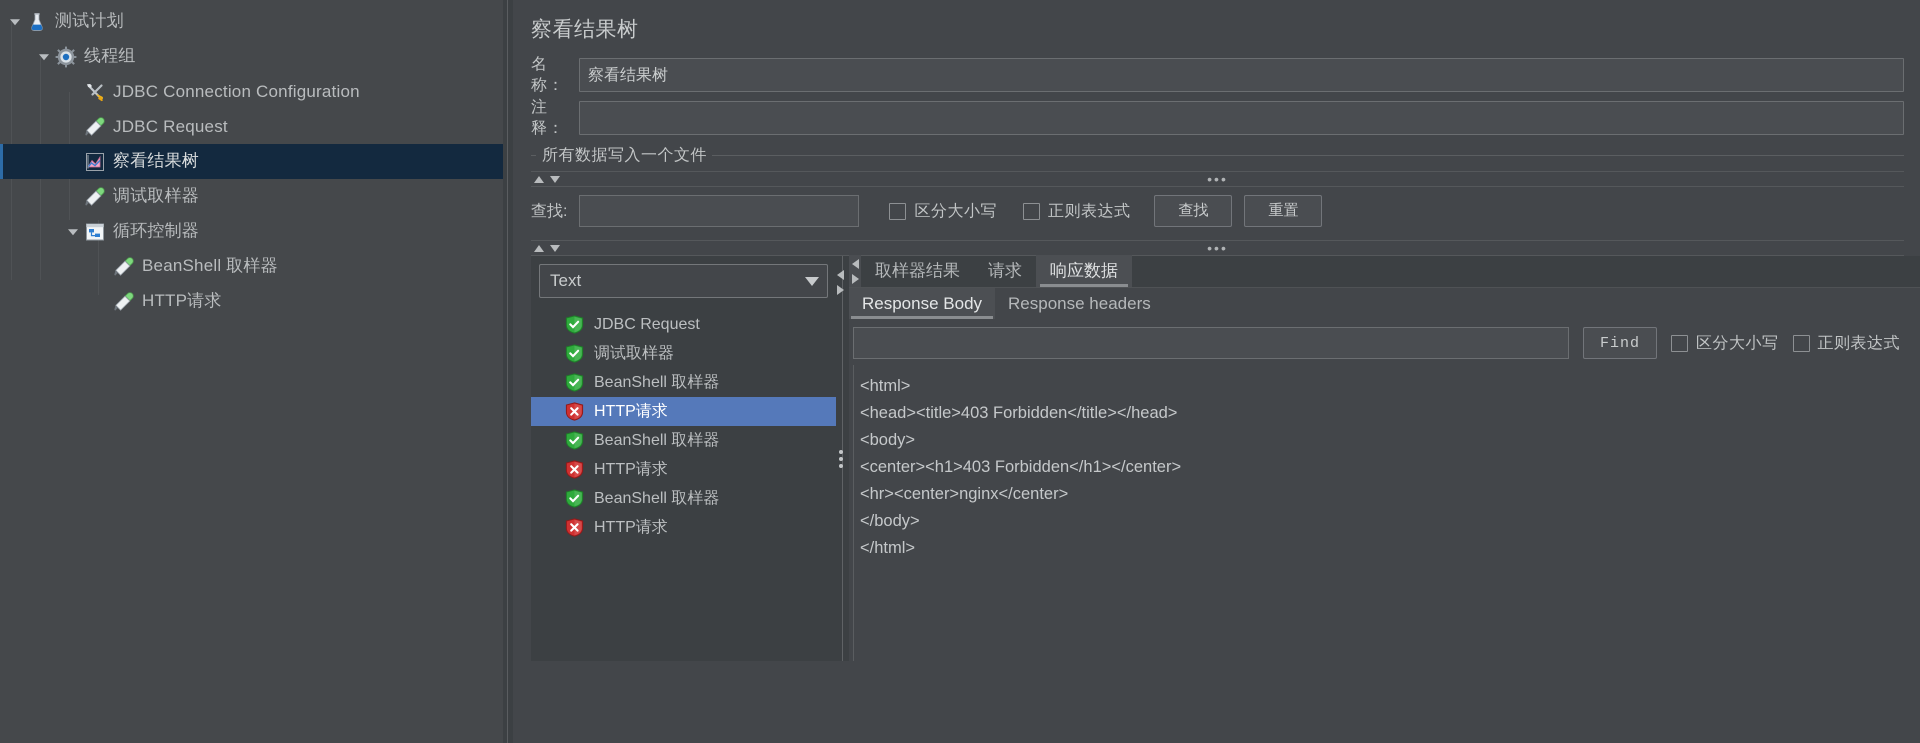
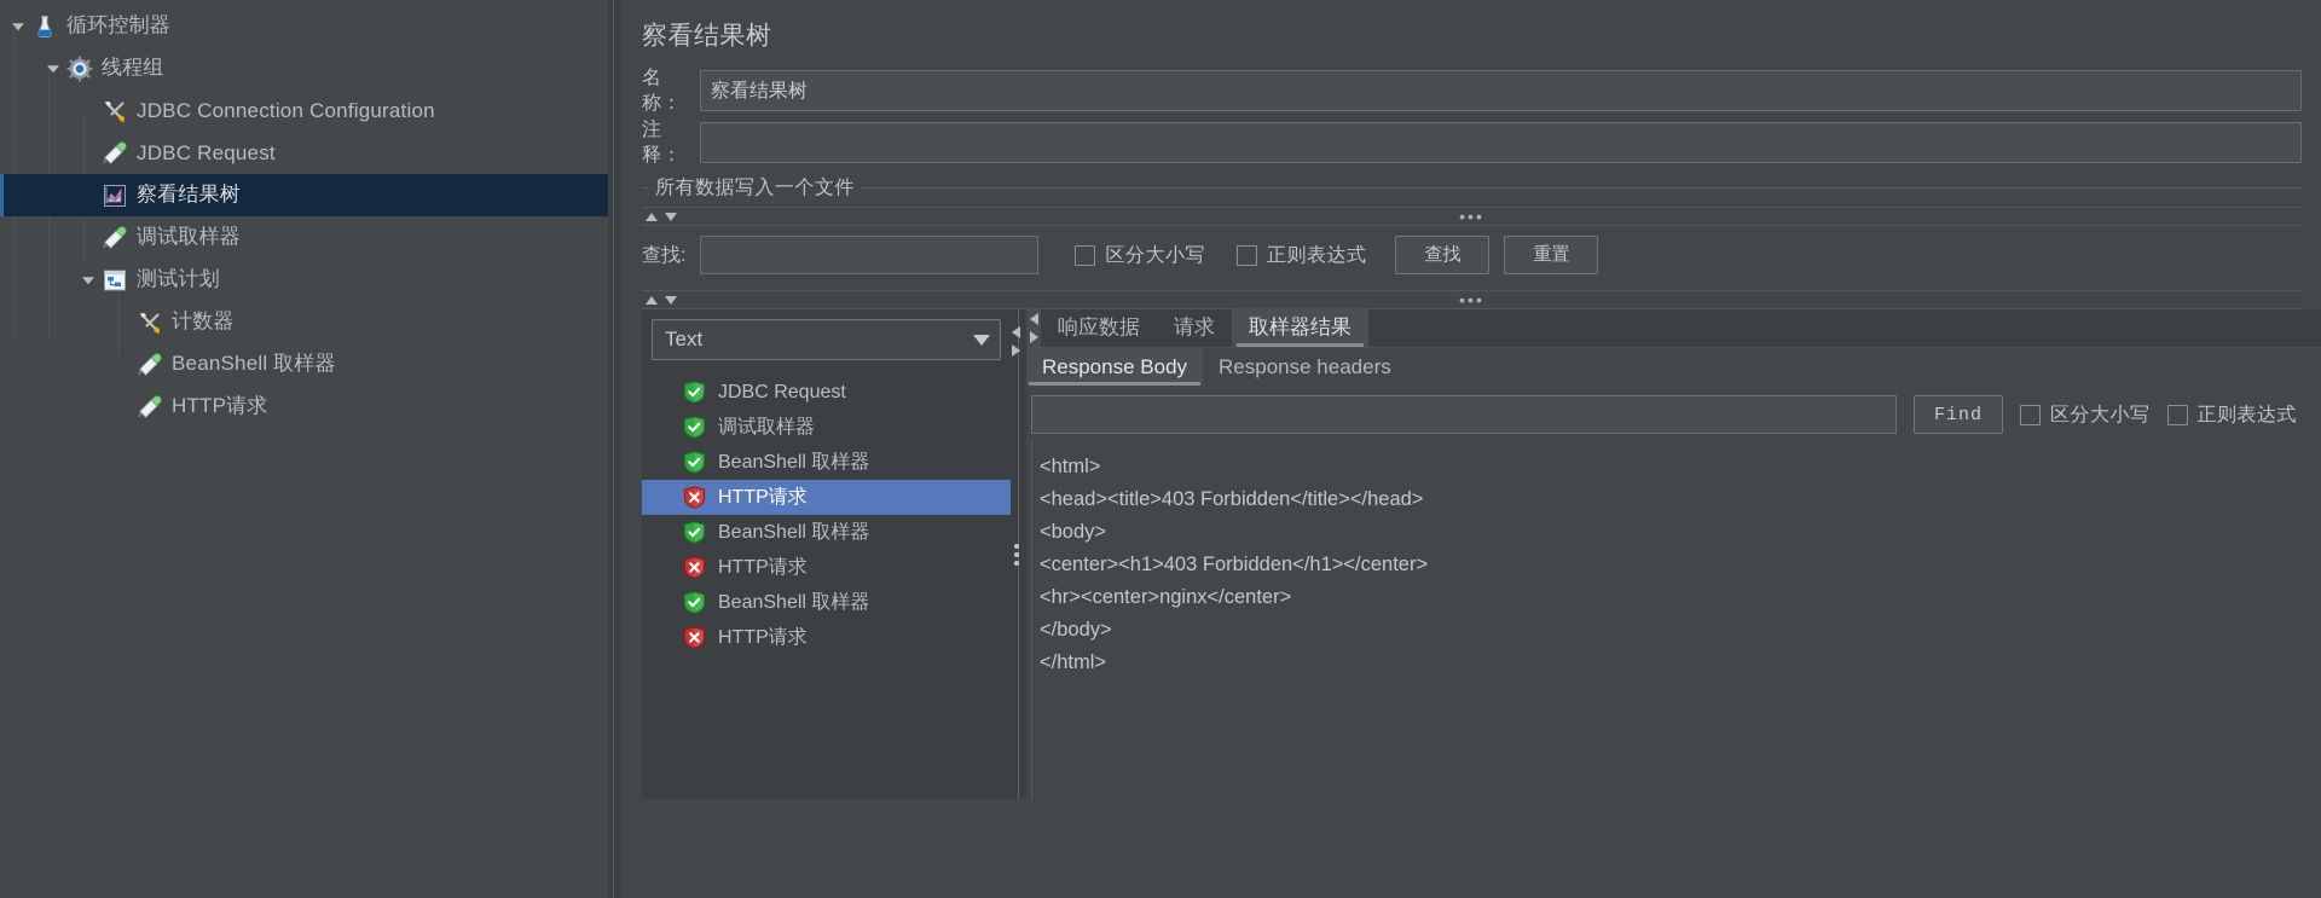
- 测试计划
+ 循环控制器
  线程组
  JDBC Connection Configuration
  JDBC Request
  察看结果树
  调试取样器
- 循环控制器
+ 测试计划
+ 计数器
  BeanShell 取样器
  HTTP请求
  察看结果树
  名称：
  察看结果树
  注释：
  所有数据写入一个文件
  •••
  查找:
  区分大小写
  正则表达式
  查找
  重置
  •••
  Text
  JDBC Request
  调试取样器
  BeanShell 取样器
  HTTP请求
  BeanShell 取样器
  HTTP请求
  BeanShell 取样器
  HTTP请求
- 取样器结果
+ 响应数据
  请求
- 响应数据
+ 取样器结果
  Response Body
  Response headers
  Find
  区分大小写
  正则表达式
  <html>
  <head><title>403 Forbidden</title></head>
  <body>
  <center><h1>403 Forbidden</h1></center>
  <hr><center>nginx</center>
  </body>
  </html>
